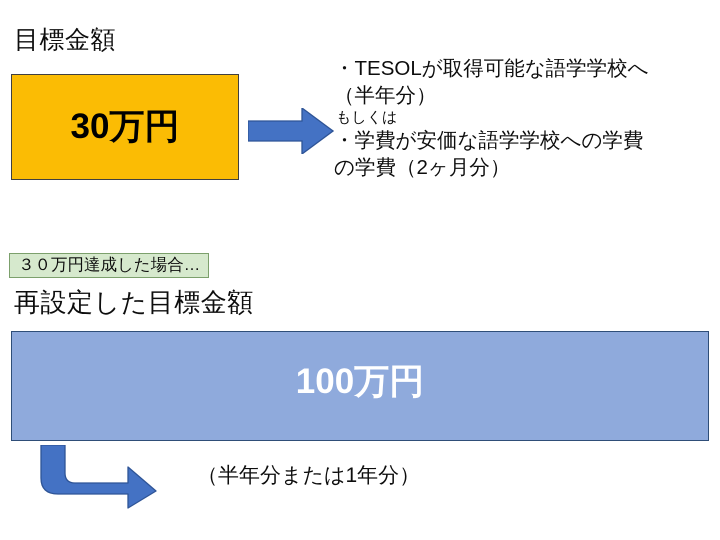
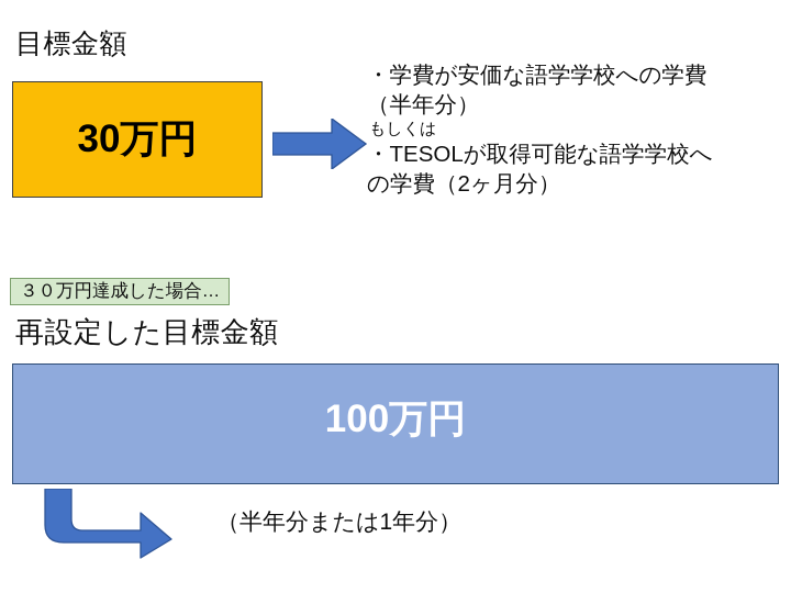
  目標金額
  30万円
- ・TESOLが取得可能な語学学校へ
+ ・学費が安価な語学学校への学費
  （半年分）
  もしくは
- ・学費が安価な語学学校への学費
+ ・TESOLが取得可能な語学学校へ
  の学費（2ヶ月分）
  ３０万円達成した場合…
  再設定した目標金額
  100万円
  （半年分または1年分）
